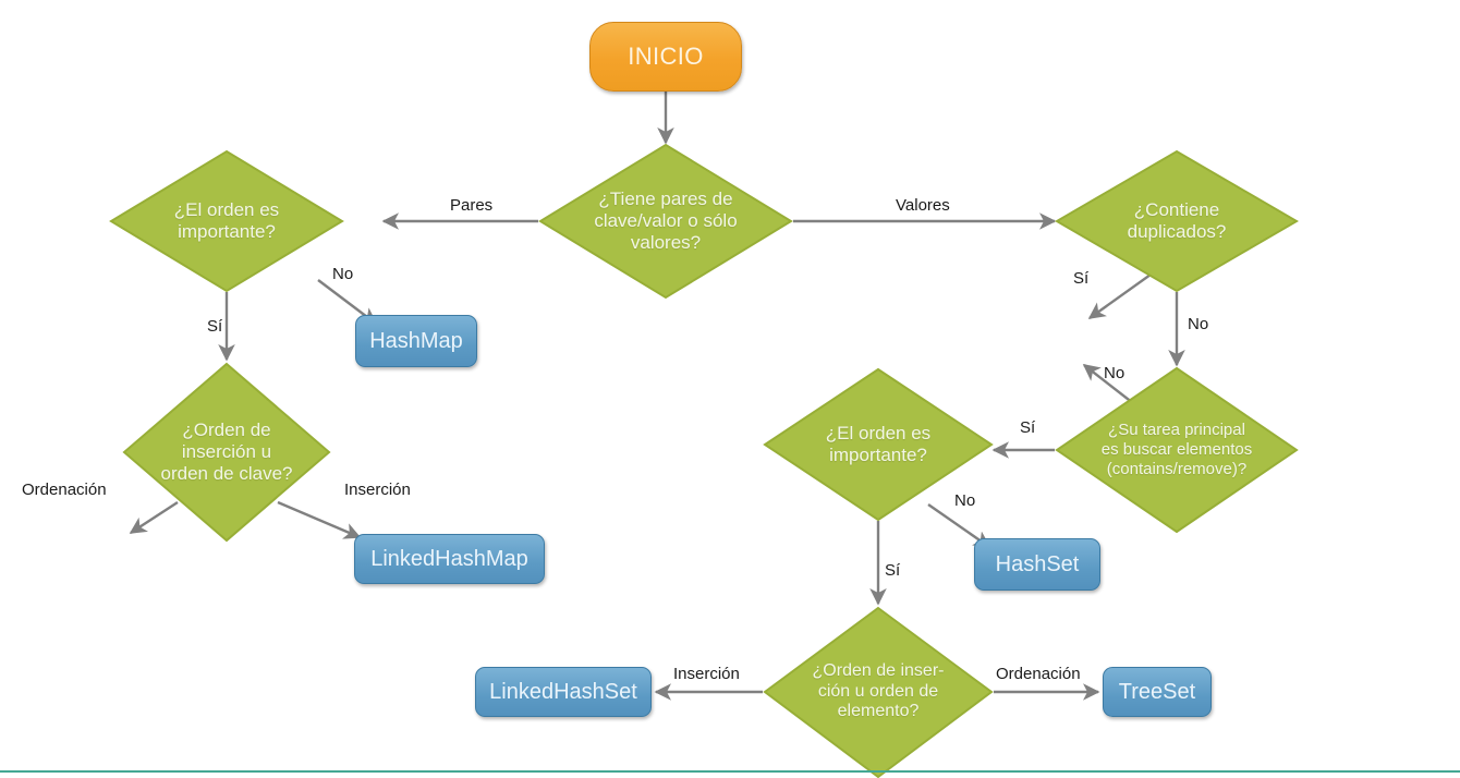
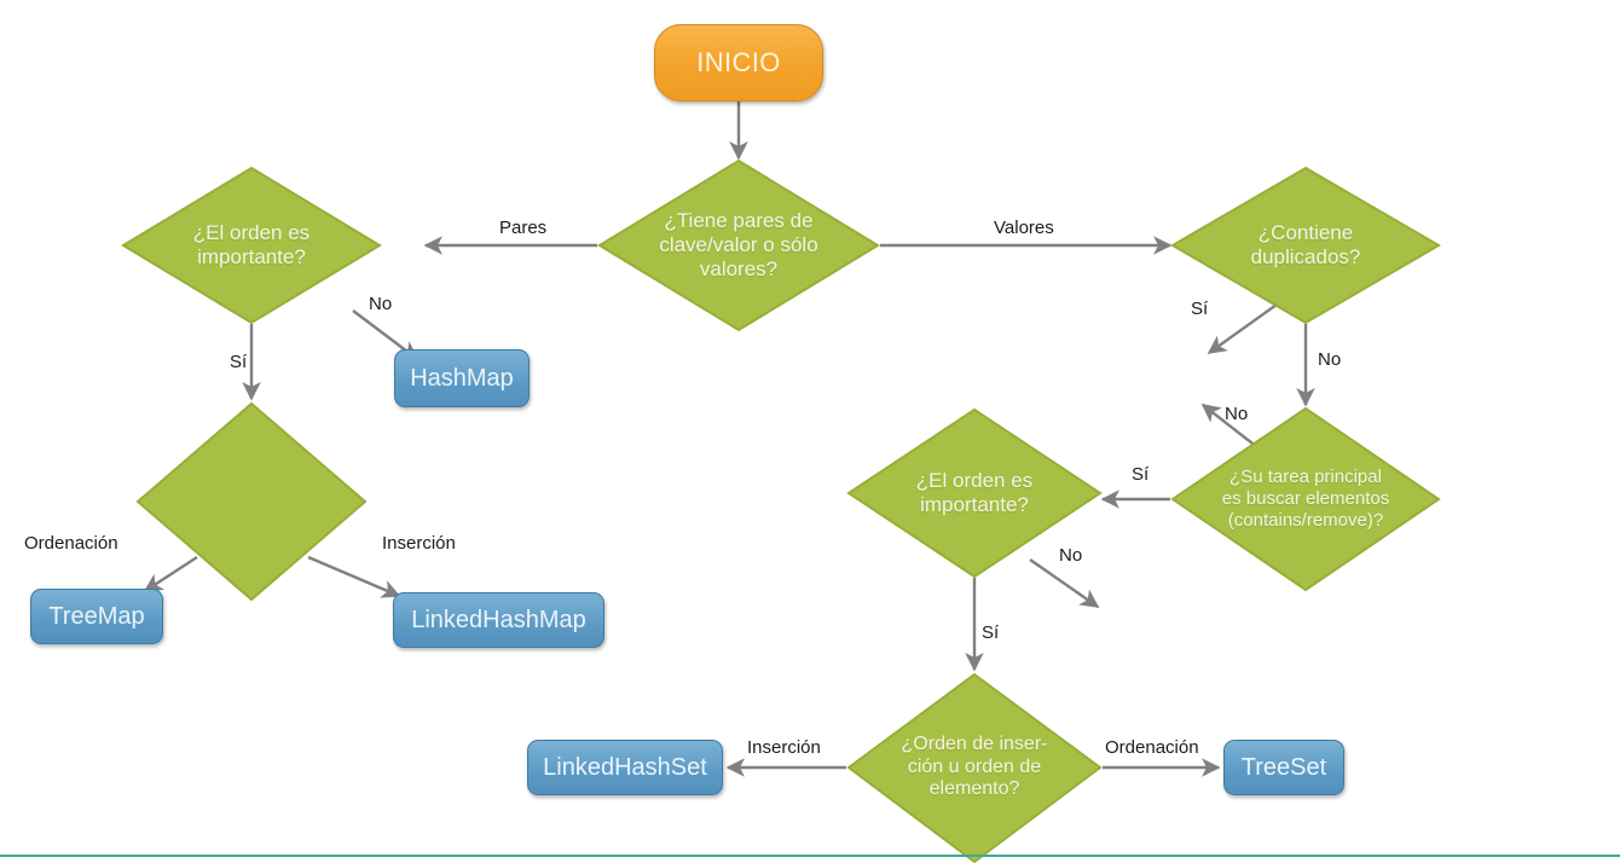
  INICIO
  ¿Tiene pares de
  clave/valor o sólo
  valores?
  ¿El orden es
  importante?
- ¿Orden de
- inserción u
- orden de clave?
  ¿Contiene
  duplicados?
  ¿Su tarea principal
  es buscar elementos
  (contains/remove)?
  ¿El orden es
  importante?
  ¿Orden de inser-
  ción u orden de
  elemento?
  HashMap
+ TreeMap
  LinkedHashMap
- HashSet
  LinkedHashSet
  TreeSet
  Pares
  Valores
  No
  Sí
  Ordenación
  Inserción
  Sí
  No
  No
  Sí
  No
  Sí
  Inserción
  Ordenación
